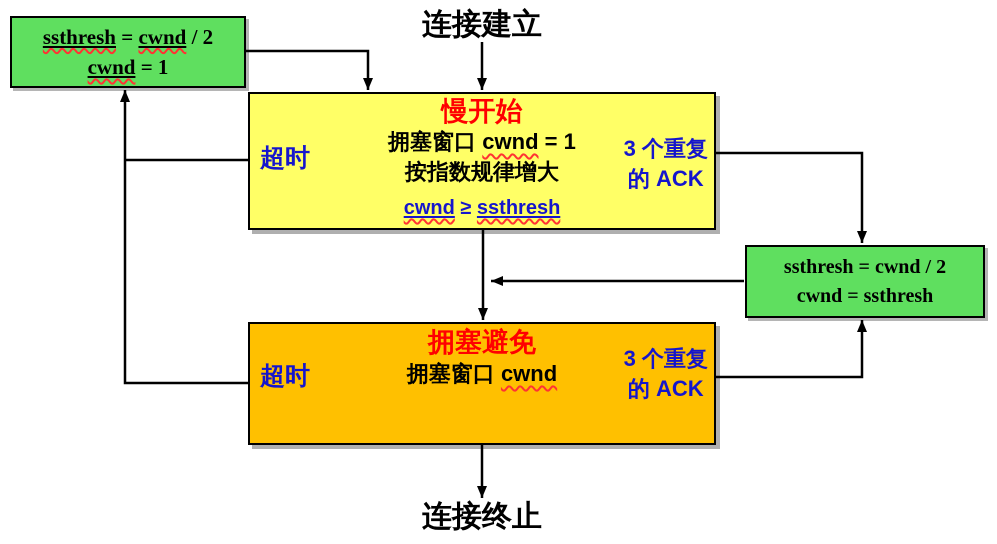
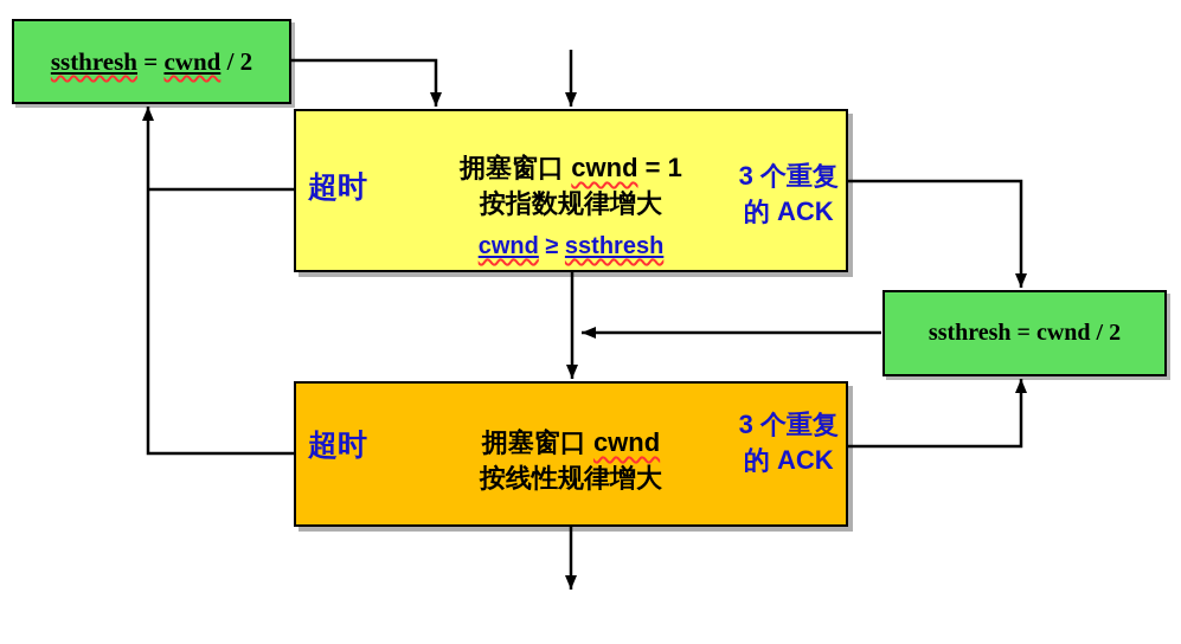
- 连接建立
  ssthresh = cwnd / 2
- cwnd = 1
- 慢开始
  拥塞窗口 cwnd = 1
  按指数规律增大
  cwnd ≥ ssthresh
  超时
  3 个重复
  的 ACK
  ssthresh = cwnd / 2
- cwnd = ssthresh
- 拥塞避免
  拥塞窗口 cwnd
+ 按线性规律增大
  超时
  3 个重复
  的 ACK
- 连接终止
